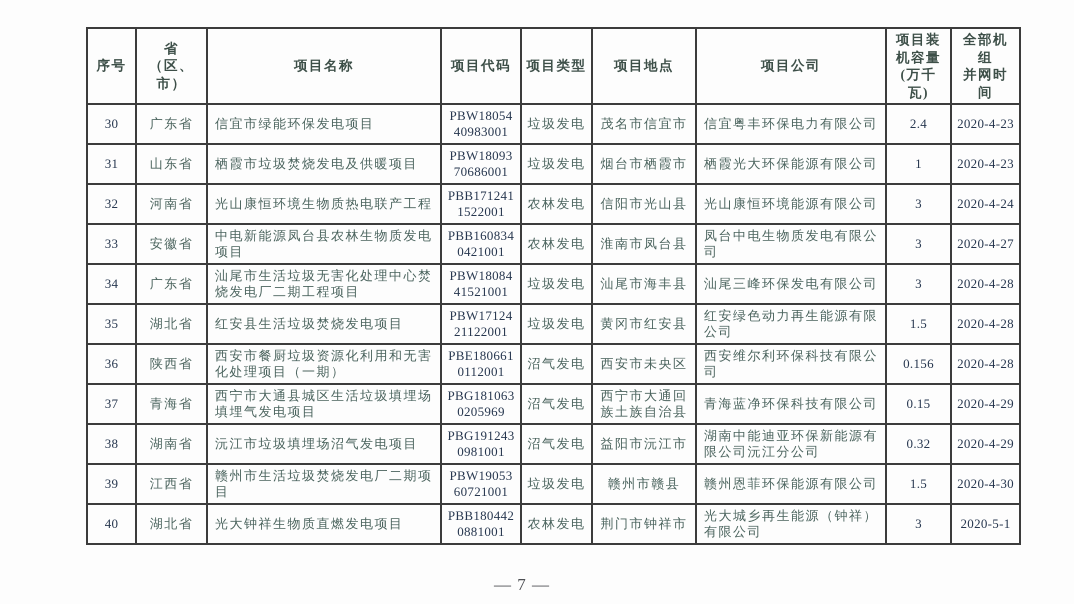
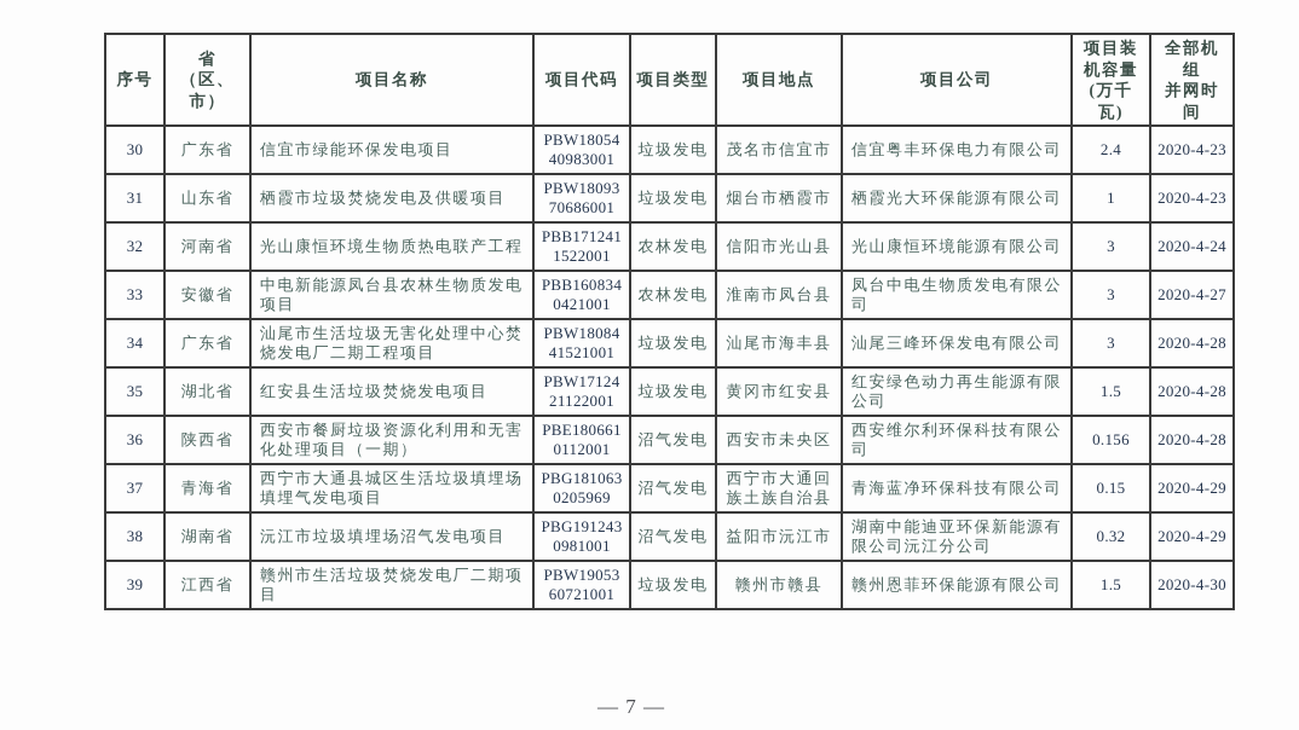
  序号	省 （区、市）	项目名称	项目代码	项目类型	项目地点	项目公司	项目装 机容量 (万千瓦)	全部机组 并网时间
  30	广东省	信宜市绿能环保发电项目	PBW18054 40983001	垃圾发电	茂名市信宜市	信宜粤丰环保电力有限公司	2.4	2020-4-23
  31	山东省	栖霞市垃圾焚烧发电及供暖项目	PBW18093 70686001	垃圾发电	烟台市栖霞市	栖霞光大环保能源有限公司	1	2020-4-23
  32	河南省	光山康恒环境生物质热电联产工程	PBB171241 1522001	农林发电	信阳市光山县	光山康恒环境能源有限公司	3	2020-4-24
  33	安徽省	中电新能源凤台县农林生物质发电项目	PBB160834 0421001	农林发电	淮南市凤台县	凤台中电生物质发电有限公司	3	2020-4-27
  34	广东省	汕尾市生活垃圾无害化处理中心焚烧发电厂二期工程项目	PBW18084 41521001	垃圾发电	汕尾市海丰县	汕尾三峰环保发电有限公司	3	2020-4-28
  35	湖北省	红安县生活垃圾焚烧发电项目	PBW17124 21122001	垃圾发电	黄冈市红安县	红安绿色动力再生能源有限公司	1.5	2020-4-28
  36	陕西省	西安市餐厨垃圾资源化利用和无害化处理项目（一期）	PBE180661 0112001	沼气发电	西安市未央区	西安维尔利环保科技有限公司	0.156	2020-4-28
  37	青海省	西宁市大通县城区生活垃圾填埋场填埋气发电项目	PBG181063 0205969	沼气发电	西宁市大通回族土族自治县	青海蓝净环保科技有限公司	0.15	2020-4-29
  38	湖南省	沅江市垃圾填埋场沼气发电项目	PBG191243 0981001	沼气发电	益阳市沅江市	湖南中能迪亚环保新能源有限公司沅江分公司	0.32	2020-4-29
  39	江西省	赣州市生活垃圾焚烧发电厂二期项目	PBW19053 60721001	垃圾发电	赣州市赣县	赣州恩菲环保能源有限公司	1.5	2020-4-30
- 40	湖北省	光大钟祥生物质直燃发电项目	PBB180442 0881001	农林发电	荆门市钟祥市	光大城乡再生能源（钟祥）有限公司	3	2020-5-1
  — 7 —
